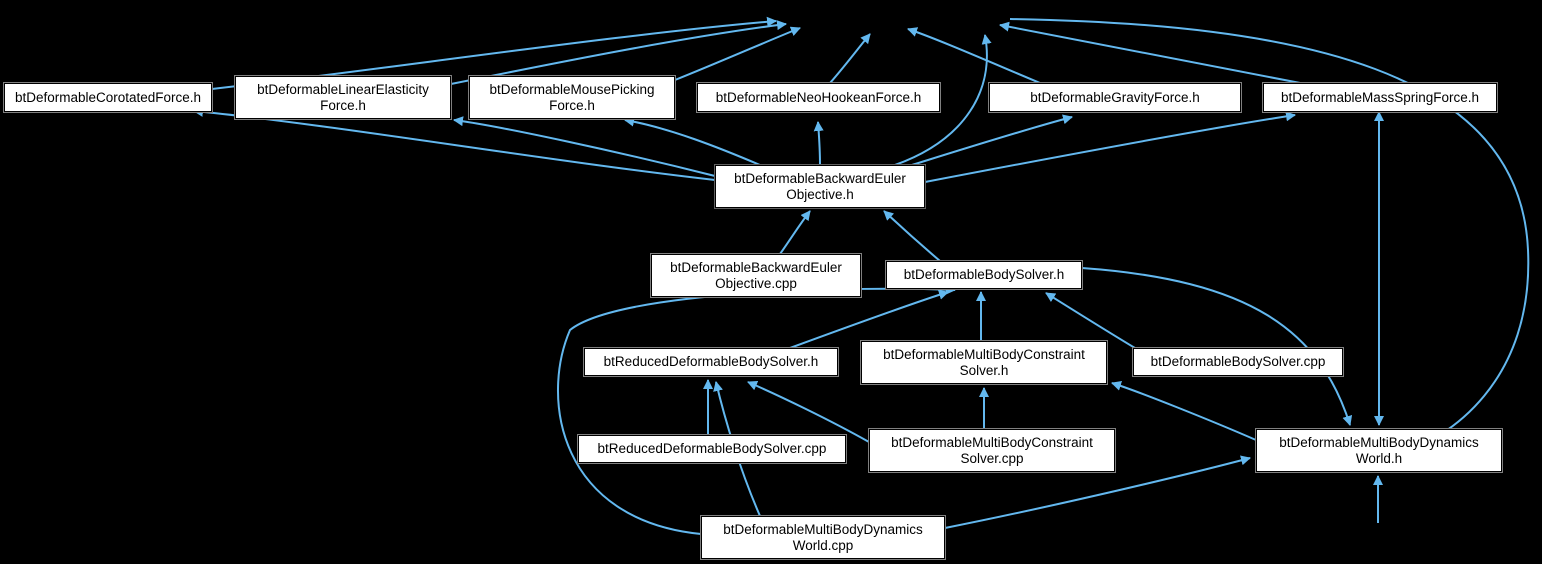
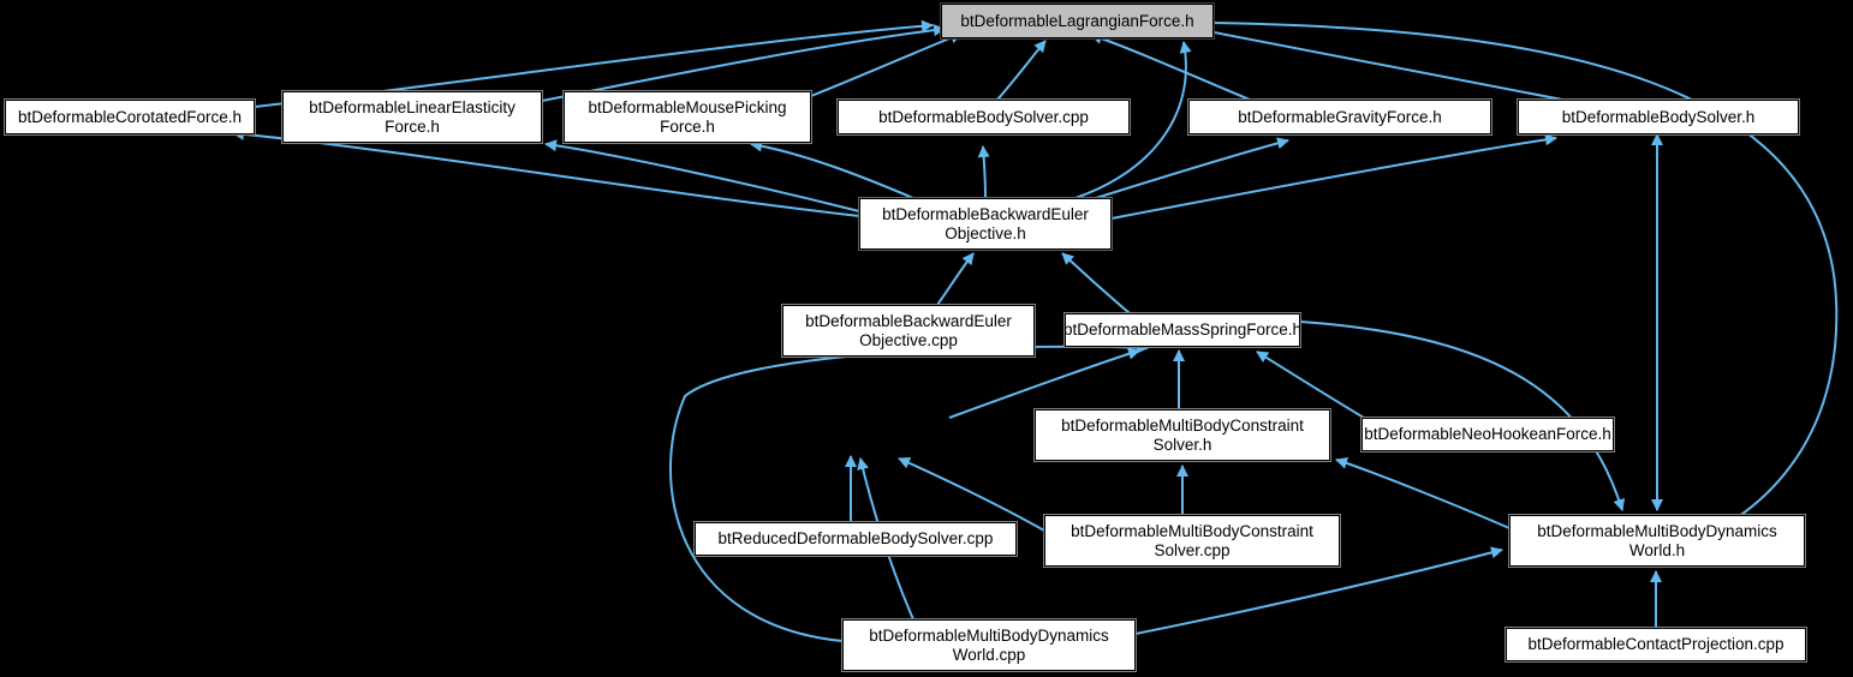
+ btDeformableLagrangianForce.h
  btDeformableCorotatedForce.h
  btDeformableLinearElasticity
  Force.h
  btDeformableMousePicking
  Force.h
- btDeformableNeoHookeanForce.h
+ btDeformableBodySolver.cpp
  btDeformableGravityForce.h
- btDeformableMassSpringForce.h
+ btDeformableBodySolver.h
  btDeformableBackwardEuler
  Objective.h
  btDeformableBackwardEuler
  Objective.cpp
- btDeformableBodySolver.h
+ btDeformableMassSpringForce.h
- btReducedDeformableBodySolver.h
  btDeformableMultiBodyConstraint
  Solver.h
- btDeformableBodySolver.cpp
+ btDeformableNeoHookeanForce.h
  btReducedDeformableBodySolver.cpp
  btDeformableMultiBodyConstraint
  Solver.cpp
  btDeformableMultiBodyDynamics
  World.h
  btDeformableMultiBodyDynamics
  World.cpp
+ btDeformableContactProjection.cpp
